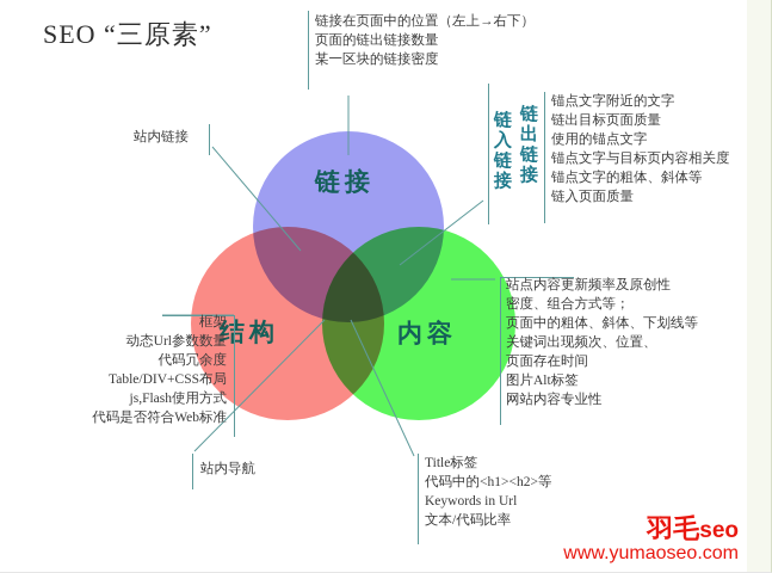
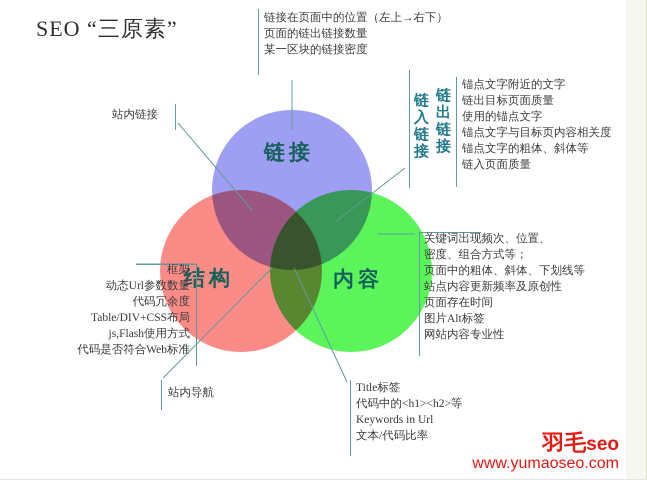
  SEO “三原素”
  链接
  内容
  链
  入
  链
  接
  链
  出
  链
  接
  站内链接
  站内导航
  链接在页面中的位置（左上→右下）
  页面的链出链接数量
  某一区块的链接密度
  锚点文字附近的文字
  链出目标页面质量
  使用的锚点文字
  锚点文字与目标页内容相关度
  锚点文字的粗体、斜体等
  链入页面质量
- 站点内容更新频率及原创性
+ 关键词出现频次、位置、
  密度、组合方式等；
  页面中的粗体、斜体、下划线等
- 关键词出现频次、位置、
+ 站点内容更新频率及原创性
  页面存在时间
  图片Alt标签
  网站内容专业性
  框架
  动态Url参数数量
  代码冗余度
  Table/DIV+CSS布局
  js,Flash使用方式
  代码是否符合Web标准
  Title标签
  代码中的<h1><h2>等
  Keywords in Url
  文本/代码比率
  羽毛seo
  www.yumaoseo.com
